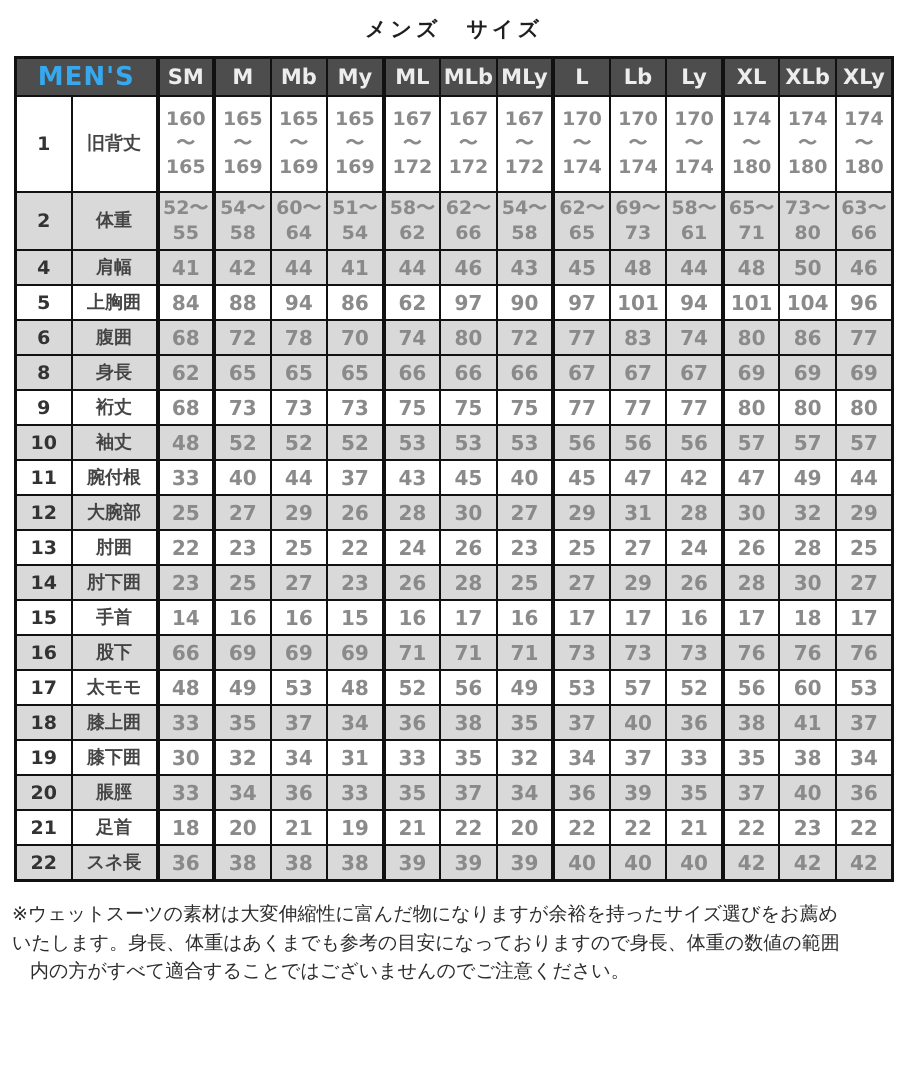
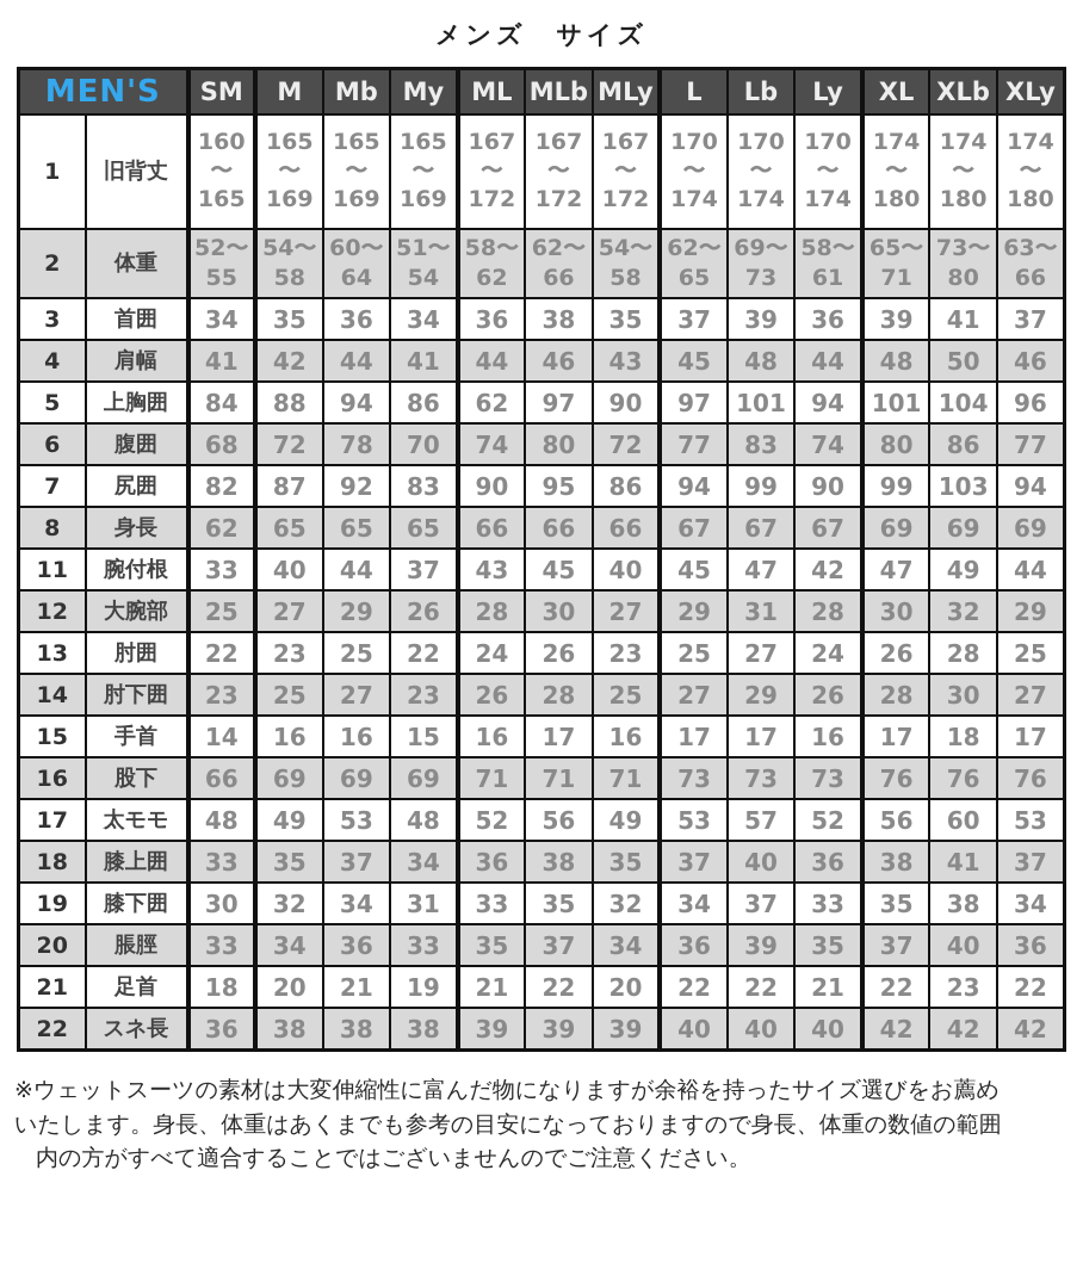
  メンズ サイズ
  MEN'S	SM	M	Mb	My	ML	MLb	MLy	L	Lb	Ly	XL	XLb	XLy
  1	旧背丈	160〜165	165〜169	165〜169	165〜169	167〜172	167〜172	167〜172	170〜174	170〜174	170〜174	174〜180	174〜180	174〜180
  2	体重	52〜55	54〜58	60〜64	51〜54	58〜62	62〜66	54〜58	62〜65	69〜73	58〜61	65〜71	73〜80	63〜66
+ 3	首囲	34	35	36	34	36	38	35	37	39	36	39	41	37
  4	肩幅	41	42	44	41	44	46	43	45	48	44	48	50	46
  5	上胸囲	84	88	94	86	62	97	90	97	101	94	101	104	96
  6	腹囲	68	72	78	70	74	80	72	77	83	74	80	86	77
+ 7	尻囲	82	87	92	83	90	95	86	94	99	90	99	103	94
  8	身長	62	65	65	65	66	66	66	67	67	67	69	69	69
- 9	裄丈	68	73	73	73	75	75	75	77	77	77	80	80	80
- 10	袖丈	48	52	52	52	53	53	53	56	56	56	57	57	57
  11	腕付根	33	40	44	37	43	45	40	45	47	42	47	49	44
  12	大腕部	25	27	29	26	28	30	27	29	31	28	30	32	29
  13	肘囲	22	23	25	22	24	26	23	25	27	24	26	28	25
  14	肘下囲	23	25	27	23	26	28	25	27	29	26	28	30	27
  15	手首	14	16	16	15	16	17	16	17	17	16	17	18	17
  16	股下	66	69	69	69	71	71	71	73	73	73	76	76	76
  17	太モモ	48	49	53	48	52	56	49	53	57	52	56	60	53
  18	膝上囲	33	35	37	34	36	38	35	37	40	36	38	41	37
  19	膝下囲	30	32	34	31	33	35	32	34	37	33	35	38	34
  20	脹脛	33	34	36	33	35	37	34	36	39	35	37	40	36
  21	足首	18	20	21	19	21	22	20	22	22	21	22	23	22
  22	スネ長	36	38	38	38	39	39	39	40	40	40	42	42	42
  ※ウェットスーツの素材は大変伸縮性に富んだ物になりますが余裕を持ったサイズ選びをお薦め
  いたします。身長、体重はあくまでも参考の目安になっておりますので身長、体重の数値の範囲
  内の方がすべて適合することではございませんのでご注意ください。
